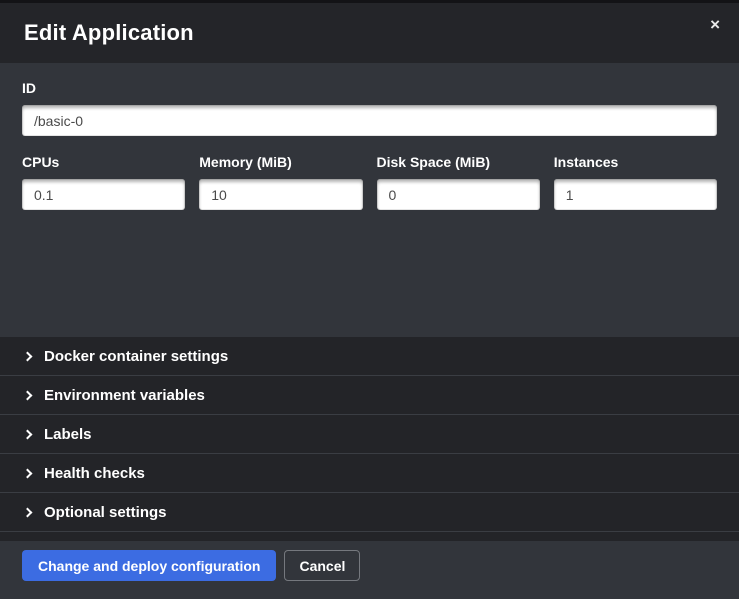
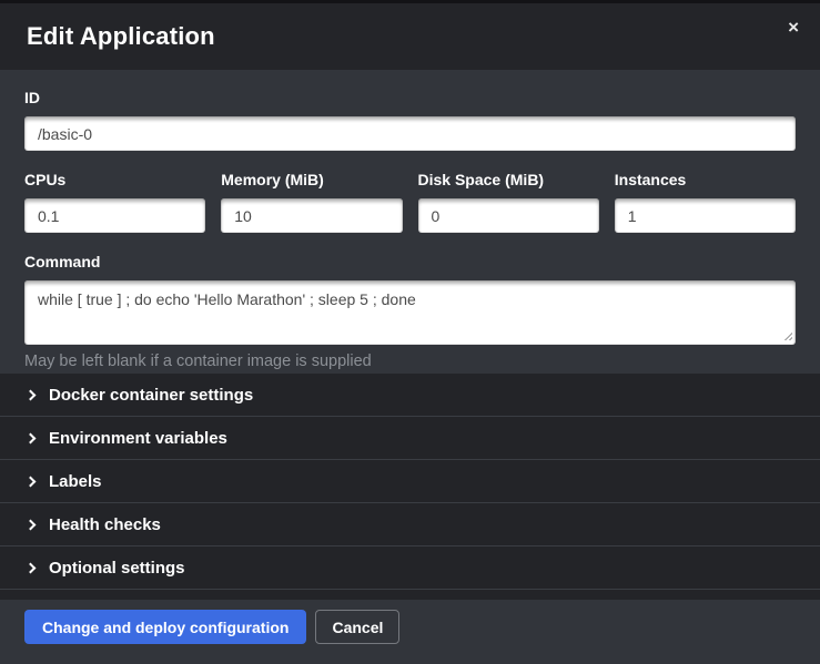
  Edit Application
  ×
  ID
  /basic-0
  CPUs
  0.1
  Memory (MiB)
  10
  Disk Space (MiB)
  0
  Instances
  1
+ Command
+ while [ true ] ; do echo 'Hello Marathon' ; sleep 5 ; done
+ May be left blank if a container image is supplied
  Docker container settings
  Environment variables
  Labels
  Health checks
  Optional settings
  Change and deploy configuration
  Cancel
